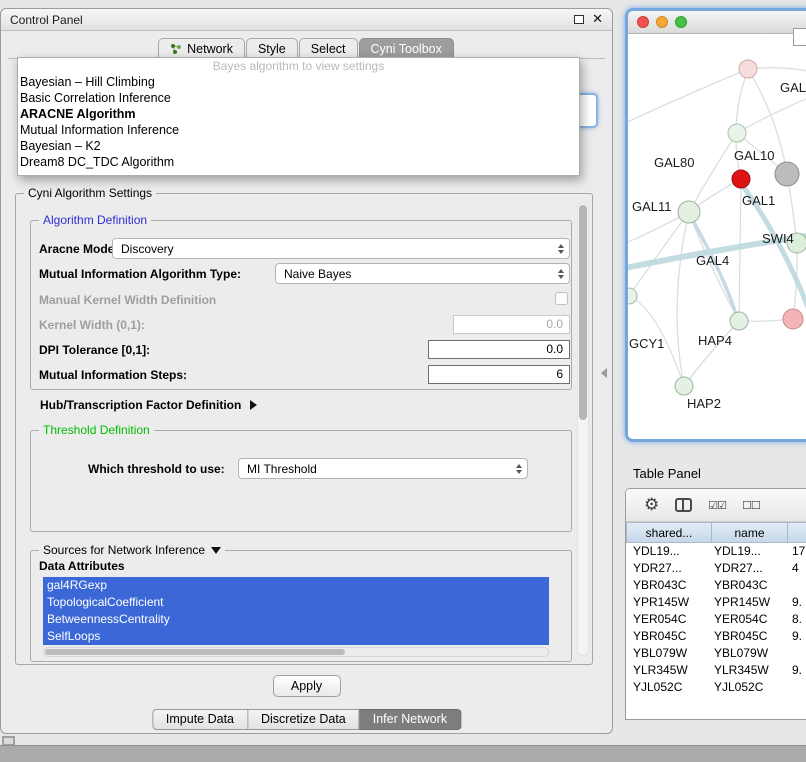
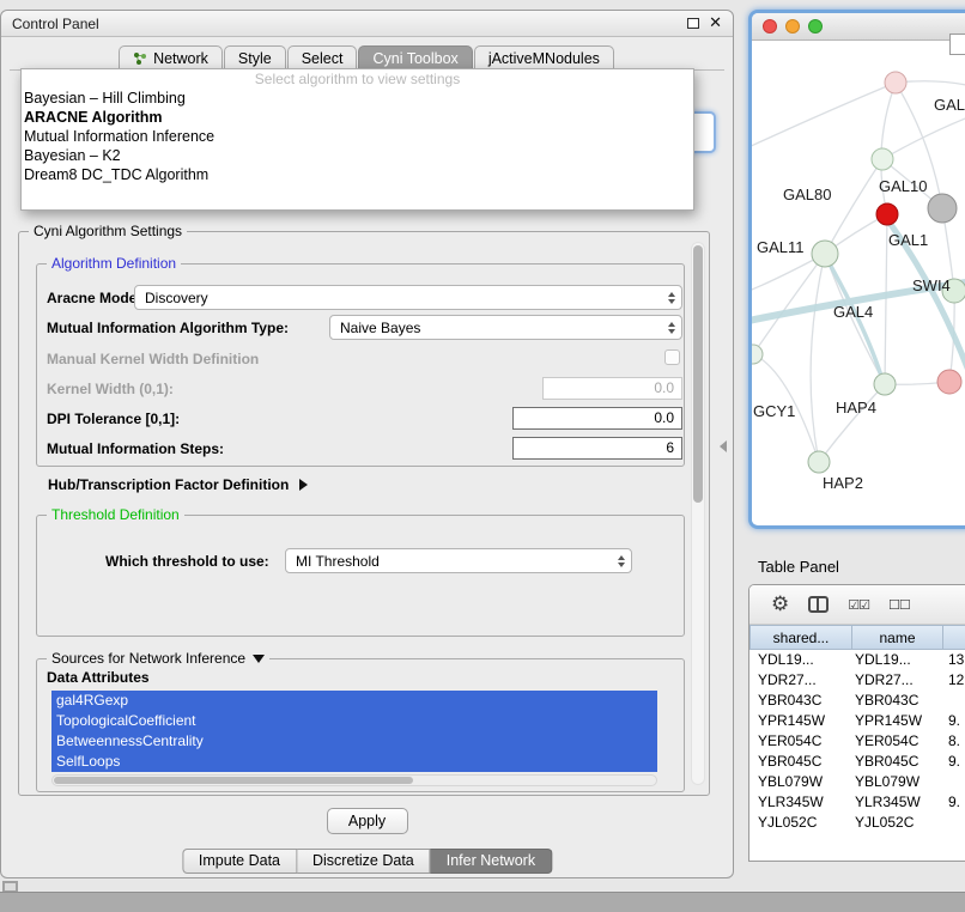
  Control Panel
  ✕
  Network
  Style
  Select
  Cyni Toolbox
+ jActiveMNodules
  Cyni Algorithm Settings
  Algorithm Definition
  Aracne Mod
  Discovery
  Mutual Information Algorithm Type:
  Naive Bayes
  Manual Kernel Width Definition
  Kernel Width (0,1):
  0.0
  DPI Tolerance [0,1]:
  0.0
  Mutual Information Steps:
  6
  Hub/Transcription Factor Definition
  Threshold Definition
  Which threshold to use:
  MI Threshold
  Sources for Network Inference
  Data Attributes
  gal4RGexp
  TopologicalCoefficient
  BetweennessCentrality
  SelfLoops
  Apply
  Impute Data
  Discretize Data
  Infer Network
- Bayes algorithm to view settings
+ Select algorithm to view settings
  Bayesian – Hill Climbing
- Basic Correlation Inference
  ARACNE Algorithm
  Mutual Information Inference
  Bayesian – K2
  Dream8 DC_TDC Algorithm
  GAL
  GAL80
  GAL10
  GAL11
  GAL1
  SWI4
  GAL4
  GCY1
  HAP4
  HAP2
  Table Panel
  ⚙
  ☑☑
  ☐☐
  shared...
  name
  YDL19...
  YDL19...
- 17
+ 13
  YDR27...
  YDR27...
- 4
+ 12
  YBR043C
  YBR043C
  YPR145W
  YPR145W
  9.
  YER054C
  YER054C
  8.
  YBR045C
  YBR045C
  9.
  YBL079W
  YBL079W
  YLR345W
  YLR345W
  9.
  YJL052C
  YJL052C
